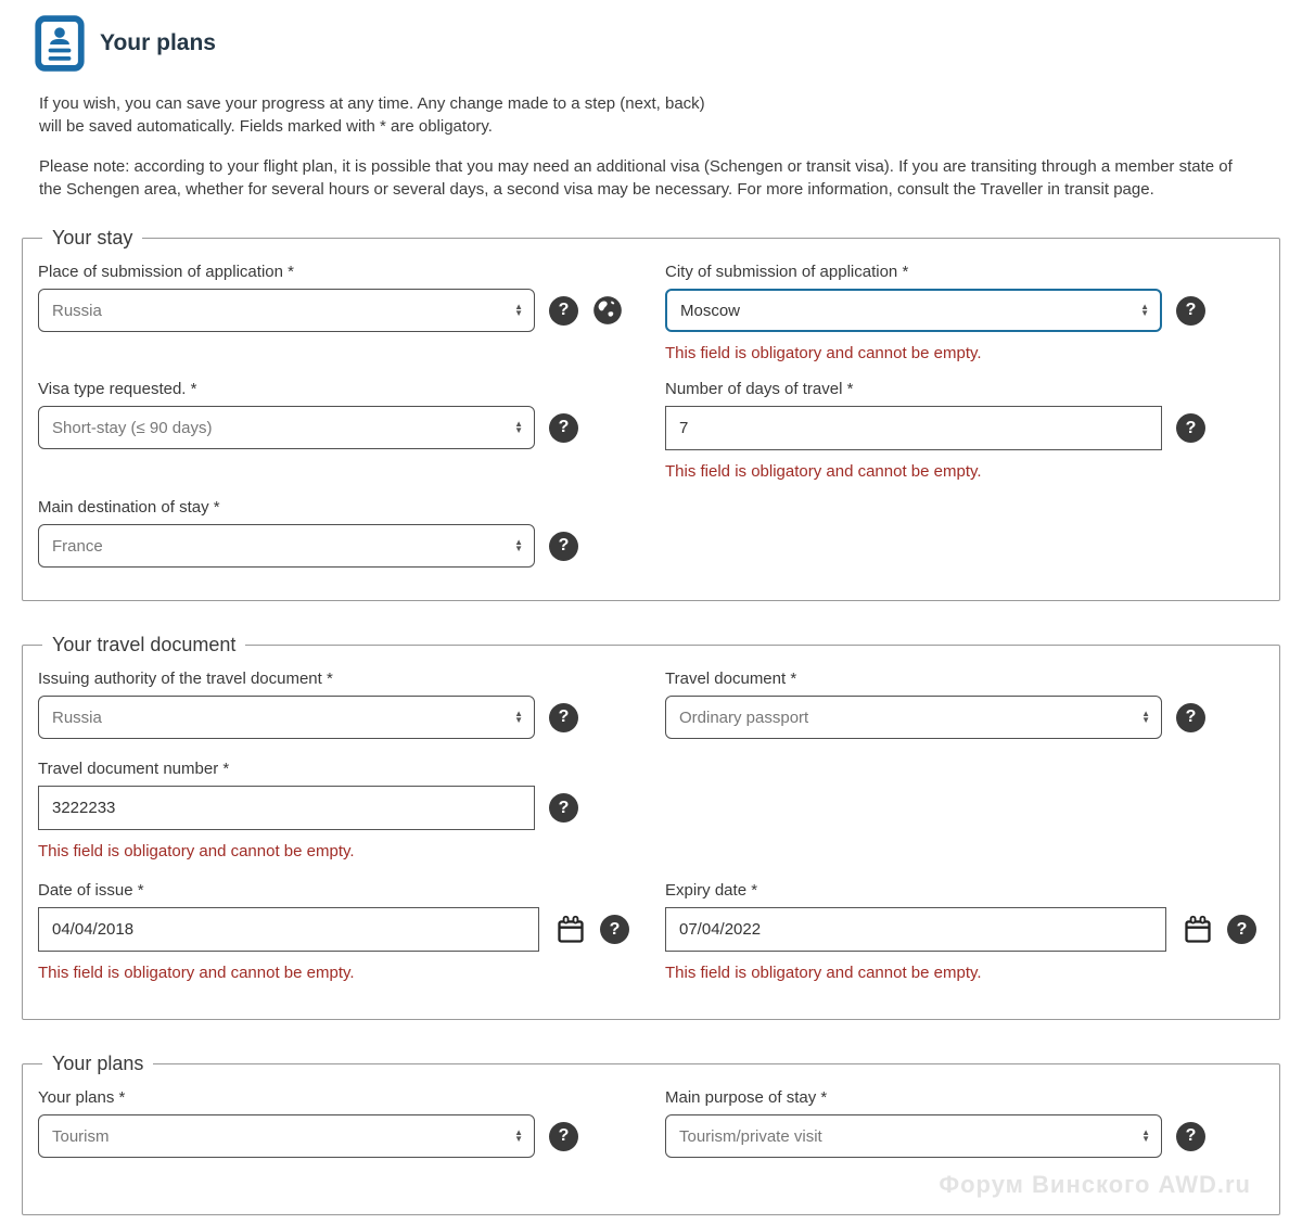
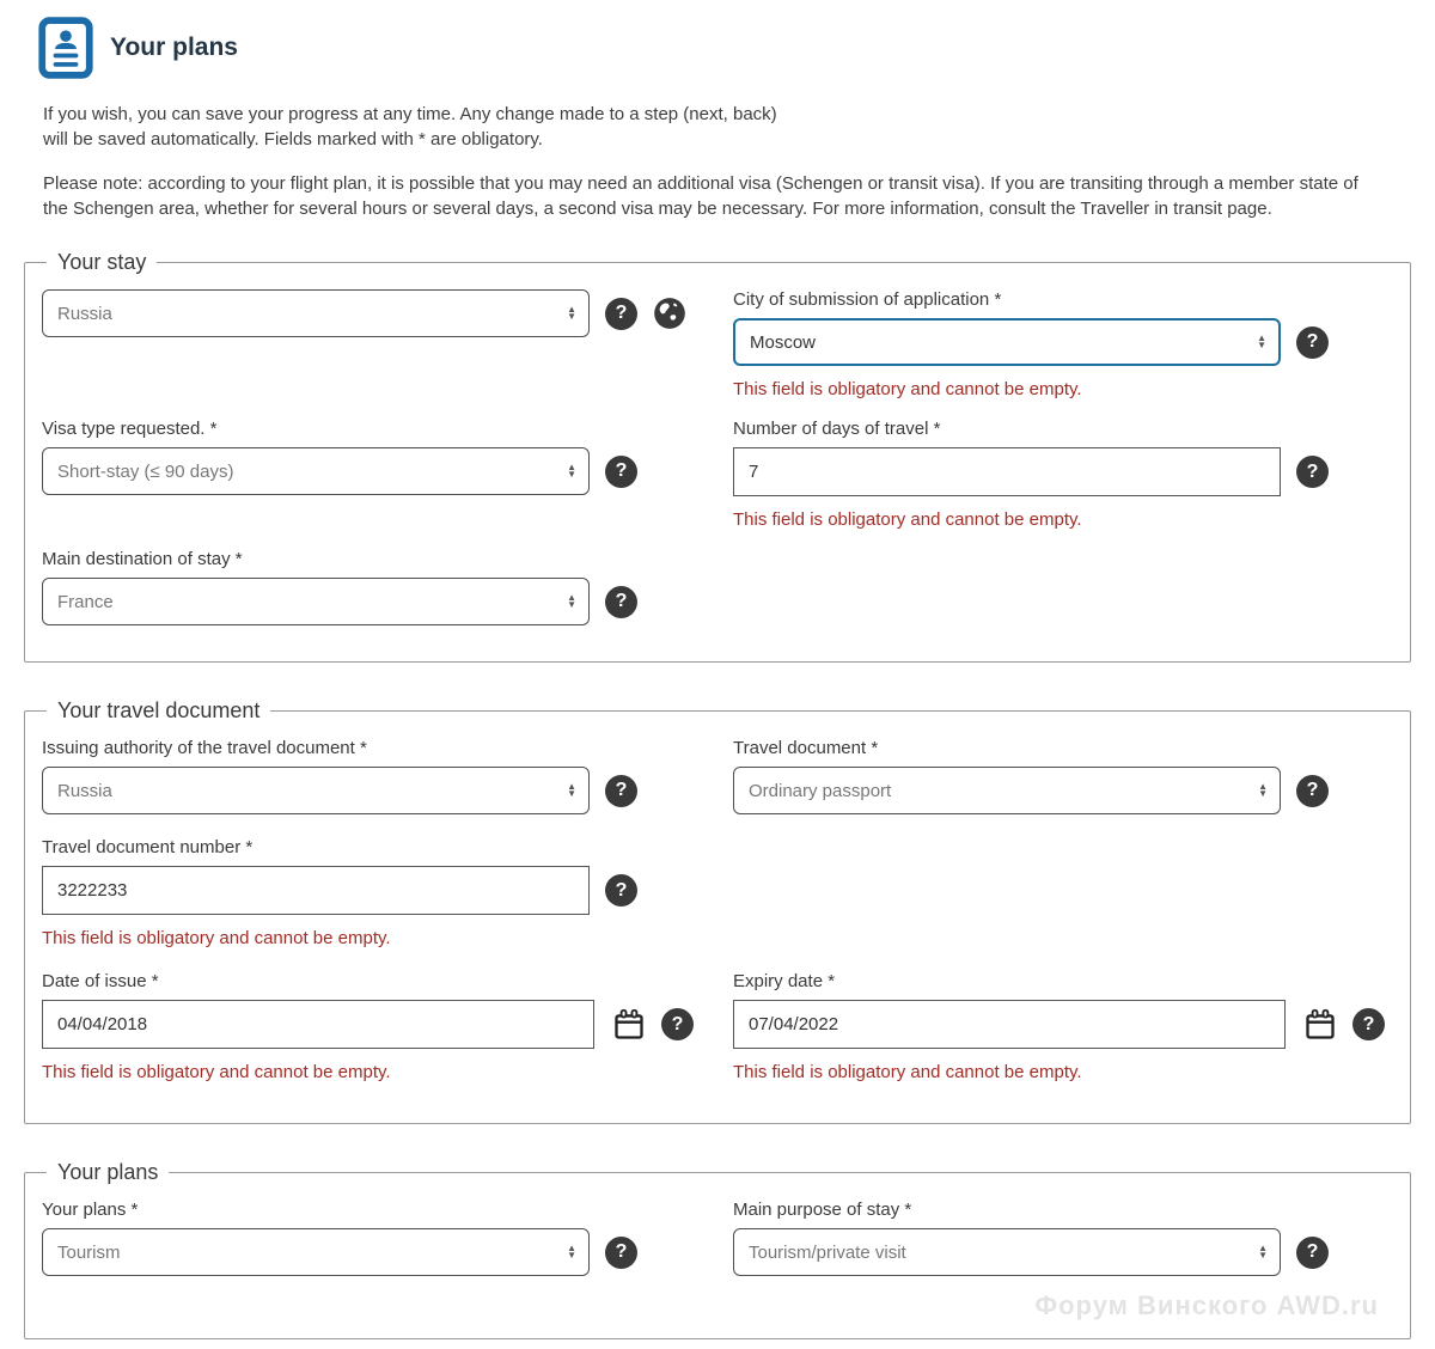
  Your plans
  If you wish, you can save your progress at any time. Any change made to a step (next, back)
  will be saved automatically. Fields marked with * are obligatory.
  Please note: according to your flight plan, it is possible that you may need an additional visa (Schengen or transit visa). If you are transiting through a member state of
  the Schengen area, whether for several hours or several days, a second visa may be necessary. For more information, consult the Traveller in transit page.
  Your stay
- Place of submission of application *
  Russia
  ▲
  ▼
  ?
  City of submission of application *
  Moscow
  ▲
  ▼
  ?
  This field is obligatory and cannot be empty.
  Visa type requested. *
  Short-stay (≤ 90 days)
  ▲
  ▼
  ?
  Number of days of travel *
  7
  ?
  This field is obligatory and cannot be empty.
  Main destination of stay *
  France
  ▲
  ▼
  ?
  Your travel document
  Issuing authority of the travel document *
  Russia
  ▲
  ▼
  ?
  Travel document *
  Ordinary passport
  ▲
  ▼
  ?
  Travel document number *
  3222233
  ?
  This field is obligatory and cannot be empty.
  Date of issue *
  04/04/2018
  ?
  This field is obligatory and cannot be empty.
  Expiry date *
  07/04/2022
  ?
  This field is obligatory and cannot be empty.
  Your plans
  Your plans *
  Tourism
  ▲
  ▼
  ?
  Main purpose of stay *
  Tourism/private visit
  ▲
  ▼
  ?
  Форум Винского AWD.ru
